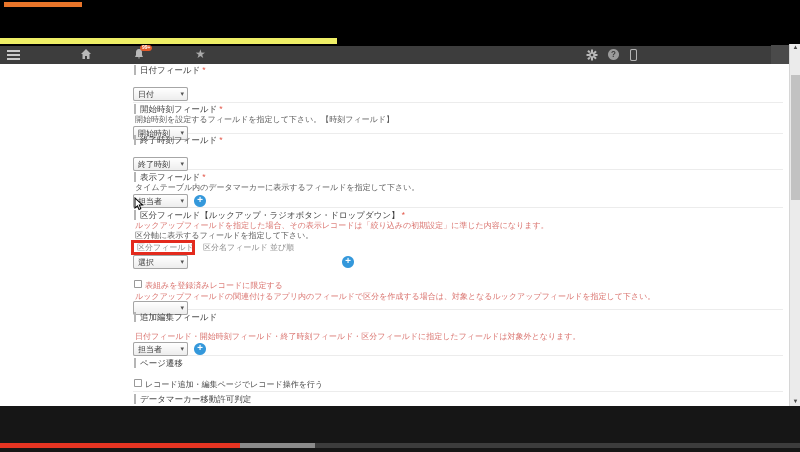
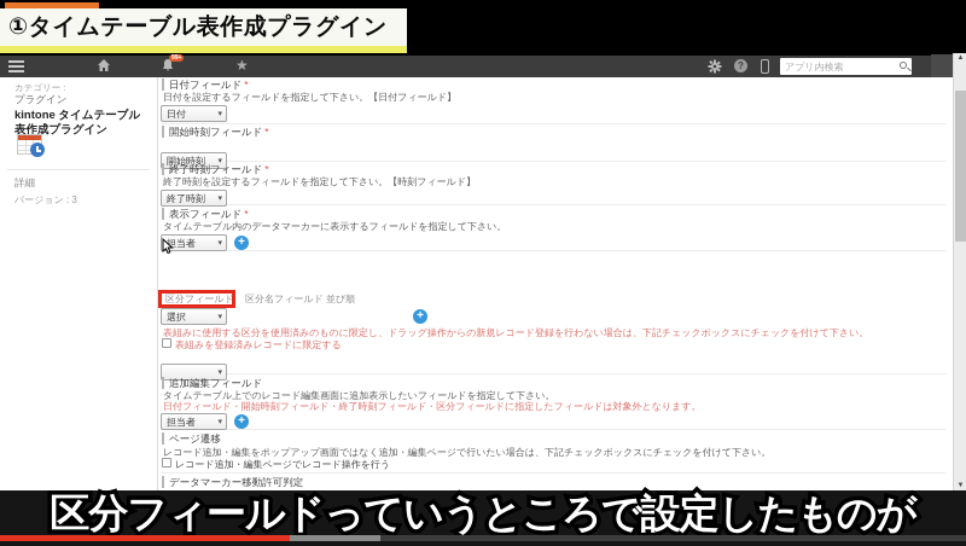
+ ①タイムテーブル表作成プラグイン
  ★
  ?
+ アプリ内検索
+ カテゴリー :
+ プラグイン
+ kintone タイムテーブル表作成プラグイン
+ 詳細
+ バージョン : 3
  日付フィールド *
+ 日付を設定するフィールドを指定して下さい。【日付フィールド】
  日付
  開始時刻フィールド *
- 開始時刻を設定するフィールドを指定して下さい。【時刻フィールド】
  開始時刻
  終了時刻フィールド *
+ 終了時刻を設定するフィールドを指定して下さい。【時刻フィールド】
  終了時刻
  表示フィールド *
  タイムテーブル内のデータマーカーに表示するフィールドを指定して下さい。
  担当者
  +
- 区分フィールド【ルックアップ・ラジオボタン・ドロップダウン】 *
- ルックアップフィールドを指定した場合、その表示レコードは「絞り込みの初期設定」に準じた内容になります。
- 区分軸に表示するフィールドを指定して下さい。
  区分フィールド
  区分名フィールド 並び順
  選択
  +
+ 表組みに使用する区分を使用済みのものに限定し、ドラッグ操作からの新規レコード登録を行わない場合は、下記チェックボックスにチェックを付けて下さい。
  表組みを登録済みレコードに限定する
- ルックアップフィールドの関連付けるアプリ内のフィールドで区分を作成する場合は、対象となるルックアップフィールドを指定して下さい。
  追加編集フィールド
+ タイムテーブル上でのレコード編集画面に追加表示したいフィールドを指定して下さい。
  日付フィールド・開始時刻フィールド・終了時刻フィールド・区分フィールドに指定したフィールドは対象外となります。
  担当者
  +
  ページ遷移
+ レコード追加・編集をポップアップ画面ではなく追加・編集ページで行いたい場合は、下記チェックボックスにチェックを付けて下さい。
  レコード追加・編集ページでレコード操作を行う
  データマーカー移動許可判定
+ 区分フィールドっていうところで設定したものが
